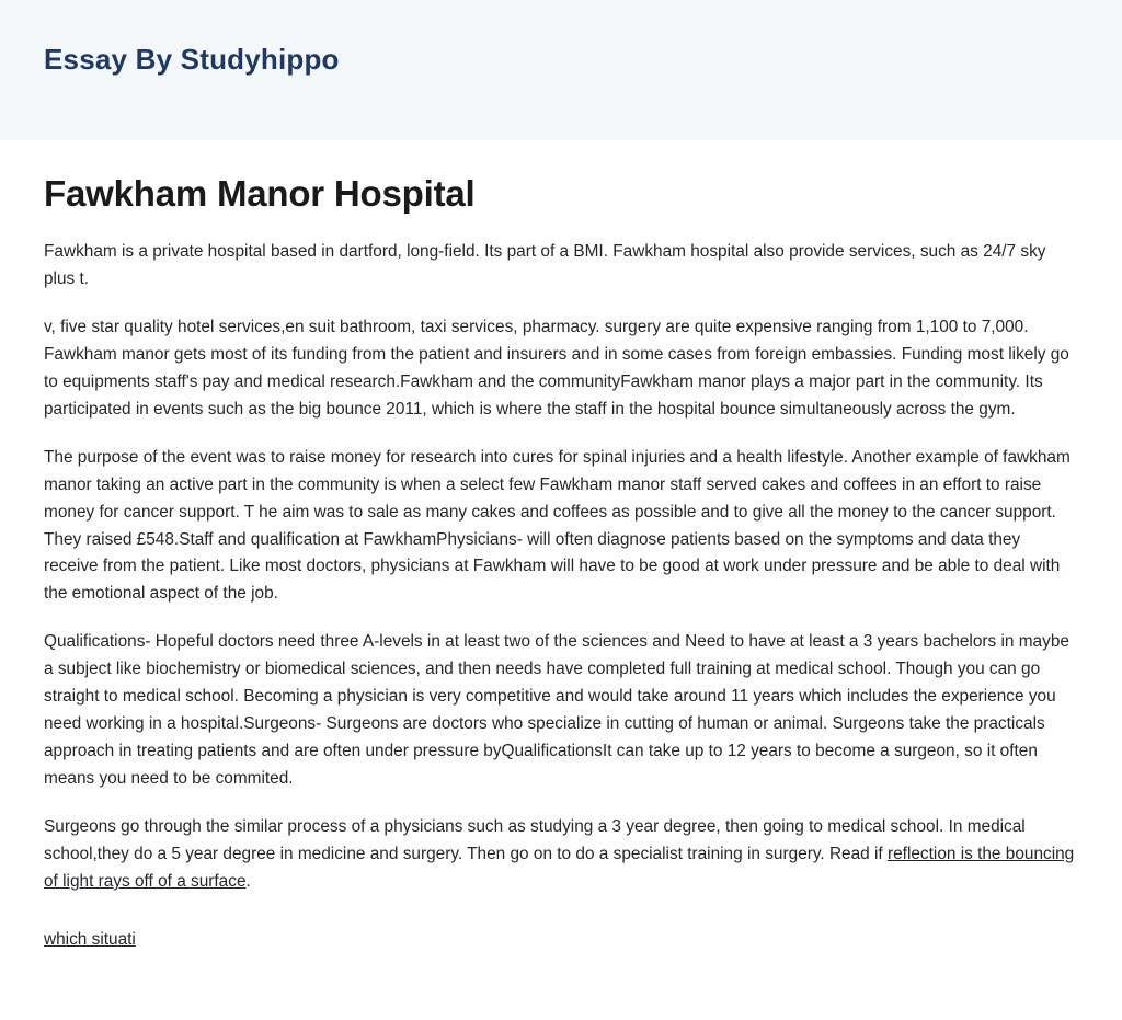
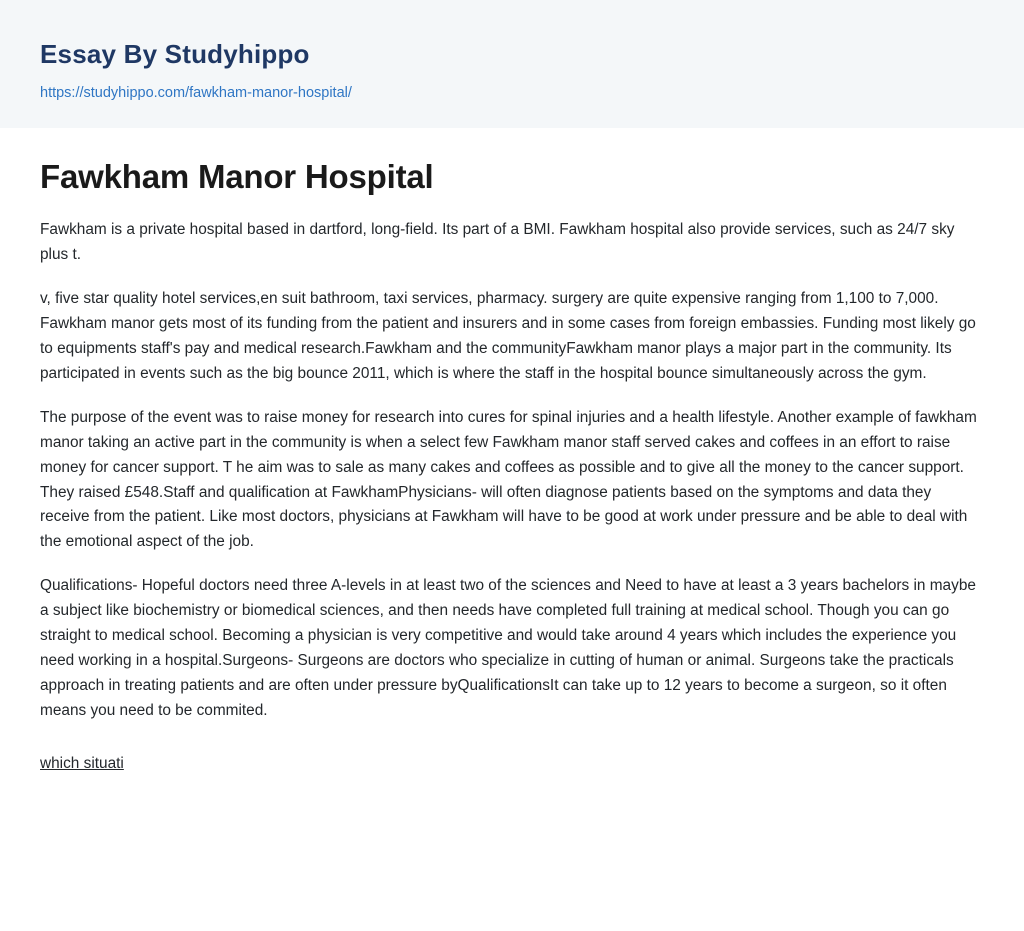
  Essay By Studyhippo
+ https://studyhippo.com/fawkham-manor-hospital/
  Fawkham Manor Hospital
  Fawkham is a private hospital based in dartford, long-field. Its part of a BMI. Fawkham hospital also provide services, such as 24/7 sky plus t.
  v, five star quality hotel services,en suit bathroom, taxi services, pharmacy. surgery are quite expensive ranging from 1,100 to 7,000. Fawkham manor gets most of its funding from the patient and insurers and in some cases from foreign embassies. Funding most likely go to equipments staff's pay and medical research.Fawkham and the communityFawkham manor plays a major part in the community. Its participated in events such as the big bounce 2011, which is where the staff in the hospital bounce simultaneously across the gym.
  The purpose of the event was to raise money for research into cures for spinal injuries and a health lifestyle. Another example of fawkham manor taking an active part in the community is when a select few Fawkham manor staff served cakes and coffees in an effort to raise money for cancer support. T he aim was to sale as many cakes and coffees as possible and to give all the money to the cancer support. They raised £548.Staff and qualification at FawkhamPhysicians- will often diagnose patients based on the symptoms and data they receive from the patient. Like most doctors, physicians at Fawkham will have to be good at work under pressure and be able to deal with the emotional aspect of the job.
- Qualifications- Hopeful doctors need three A-levels in at least two of the sciences and Need to have at least a 3 years bachelors in maybe a subject like biochemistry or biomedical sciences, and then needs have completed full training at medical school. Though you can go straight to medical school. Becoming a physician is very competitive and would take around 11 years which includes the experience you need working in a hospital.Surgeons- Surgeons are doctors who specialize in cutting of human or animal. Surgeons take the practicals approach in treating patients and are often under pressure byQualificationsIt can take up to 12 years to become a surgeon, so it often means you need to be commited.
+ Qualifications- Hopeful doctors need three A-levels in at least two of the sciences and Need to have at least a 3 years bachelors in maybe a subject like biochemistry or biomedical sciences, and then needs have completed full training at medical school. Though you can go straight to medical school. Becoming a physician is very competitive and would take around 4 years which includes the experience you need working in a hospital.Surgeons- Surgeons are doctors who specialize in cutting of human or animal. Surgeons take the practicals approach in treating patients and are often under pressure byQualificationsIt can take up to 12 years to become a surgeon, so it often means you need to be commited.
- Surgeons go through the similar process of a physicians such as studying a 3 year degree, then going to medical school. In medical school,they do a 5 year degree in medicine and surgery. Then go on to do a specialist training in surgery. Read if reflection is the bouncing of light rays off of a surface.
  which situati
